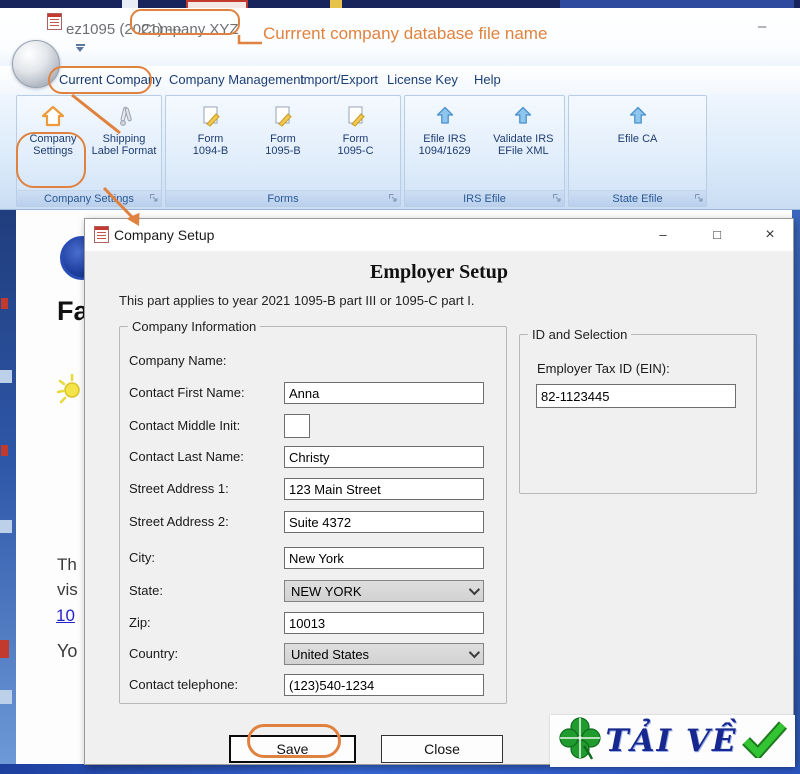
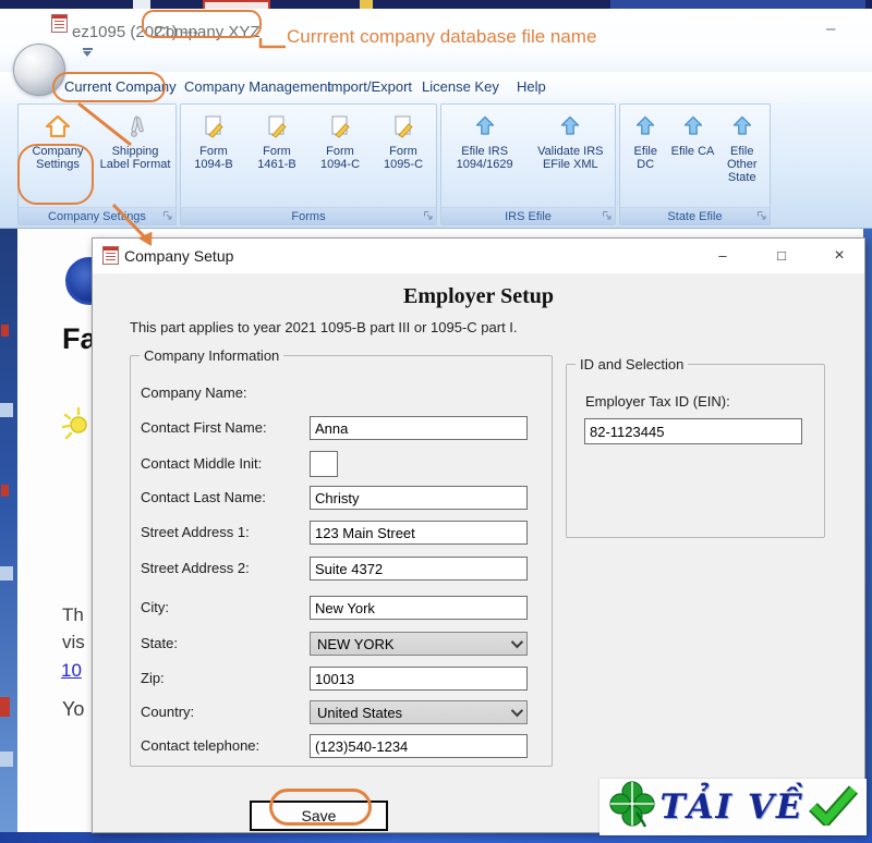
  Fa
  Th
  vis
  10
  Yo
  ez1095 (2021) ---
  Company XYZ
  –
  Current Company
  Company Management
  Import/Export
  License Key
  Help
  Company Settings
  Shipping Label Format
  Company Setngs
  Form 1094-B
- Form 1095-B
+ Form 1461-B
+ Form 1094-C
  Form 1095-C
  Forms
  Efile IRS 1094/1629
  Validate IRS EFile XML
  IRS Efile
+ Efile DC
  Efile CA
+ Efile Other State
  State Efile
  Company Setup
  –
  □
  ×
  Employer Setup
  This part applies to year 2021 1095-B part III or 1095-C part I.
  Company Information
  Company Name:
  Contact First Name:
  Anna
  Contact Middle Init:
  Contact Last Name:
  Christy
  Street Address 1:
  123 Main Street
  Street Address 2:
  Suite 4372
  City:
  New York
  State:
  NEW YORK
  Zip:
  10013
  Country:
  United States
  Contact telephone:
  (123)540-1234
  ID and Selection
  Employer Tax ID (EIN):
  82-1123445
  Save
- Close
  TẢI VỀ
  Currrent company database file name
